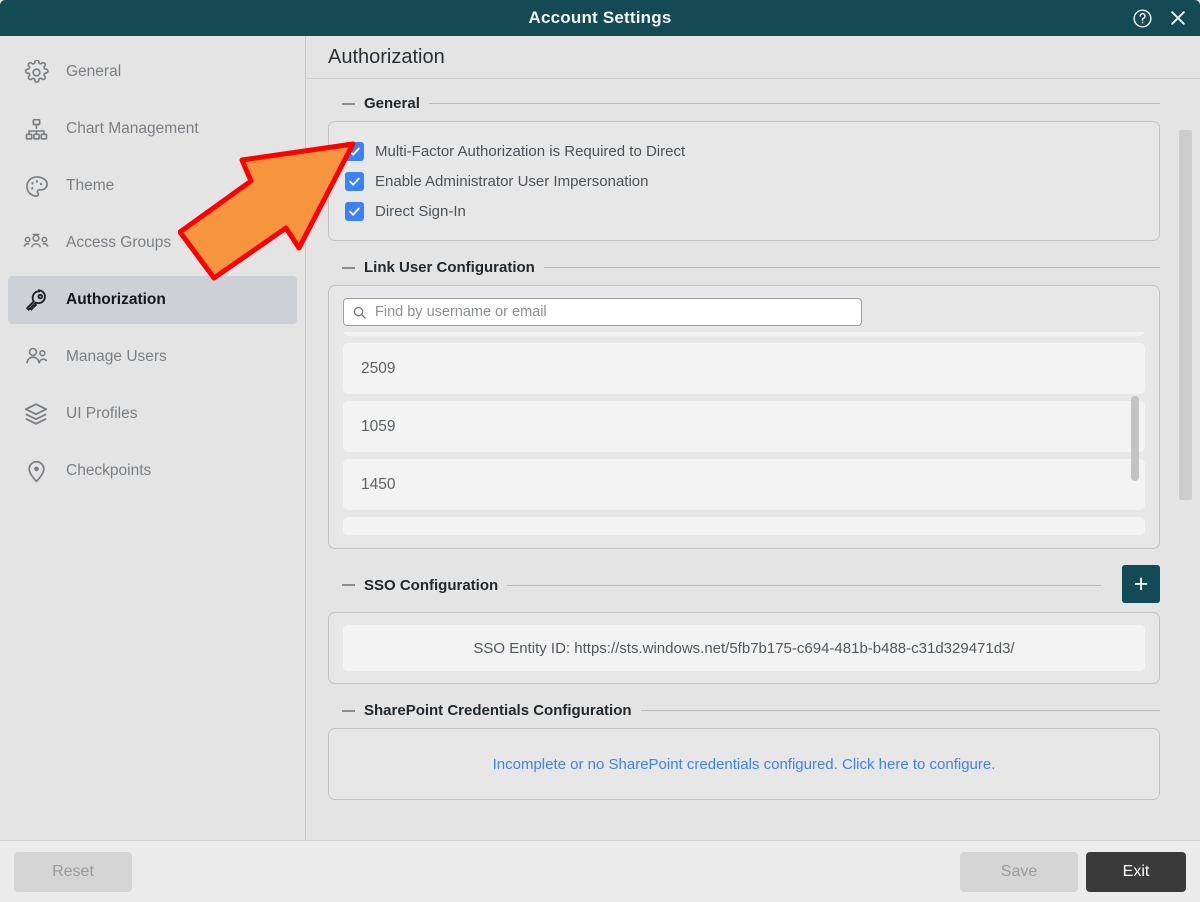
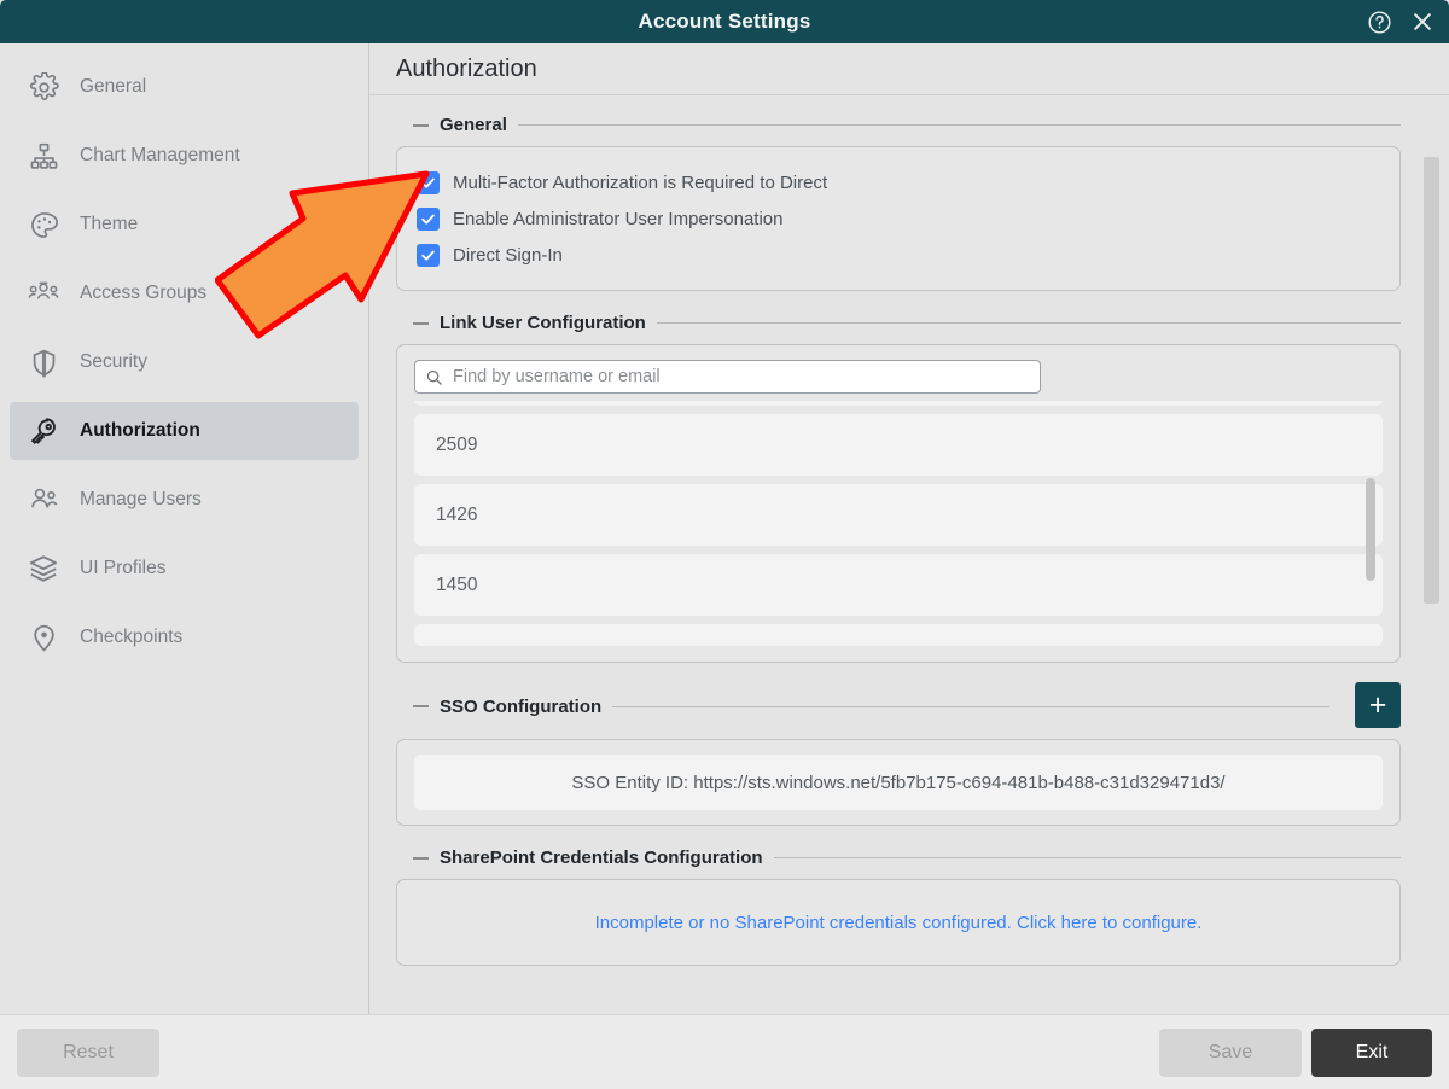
  Account Settings
  General
  Chart Management
  Theme
  Access Groups
+ Security
  Authorization
  Manage Users
  UI Profiles
  Checkpoints
  Authorization
  General
  Multi-Factor Authorization is Required to Direct
  Enable Administrator User Impersonation
  Direct Sign-In
  Link User Configuration
  Find by username or email
  2509
- 1059
+ 1426
  1450
  SSO Configuration
  +
  SSO Entity ID: https://sts.windows.net/5fb7b175-c694-481b-b488-c31d329471d3/
  SharePoint Credentials Configuration
  Incomplete or no SharePoint credentials configured. Click here to configure.
  Reset
  Save
  Exit
